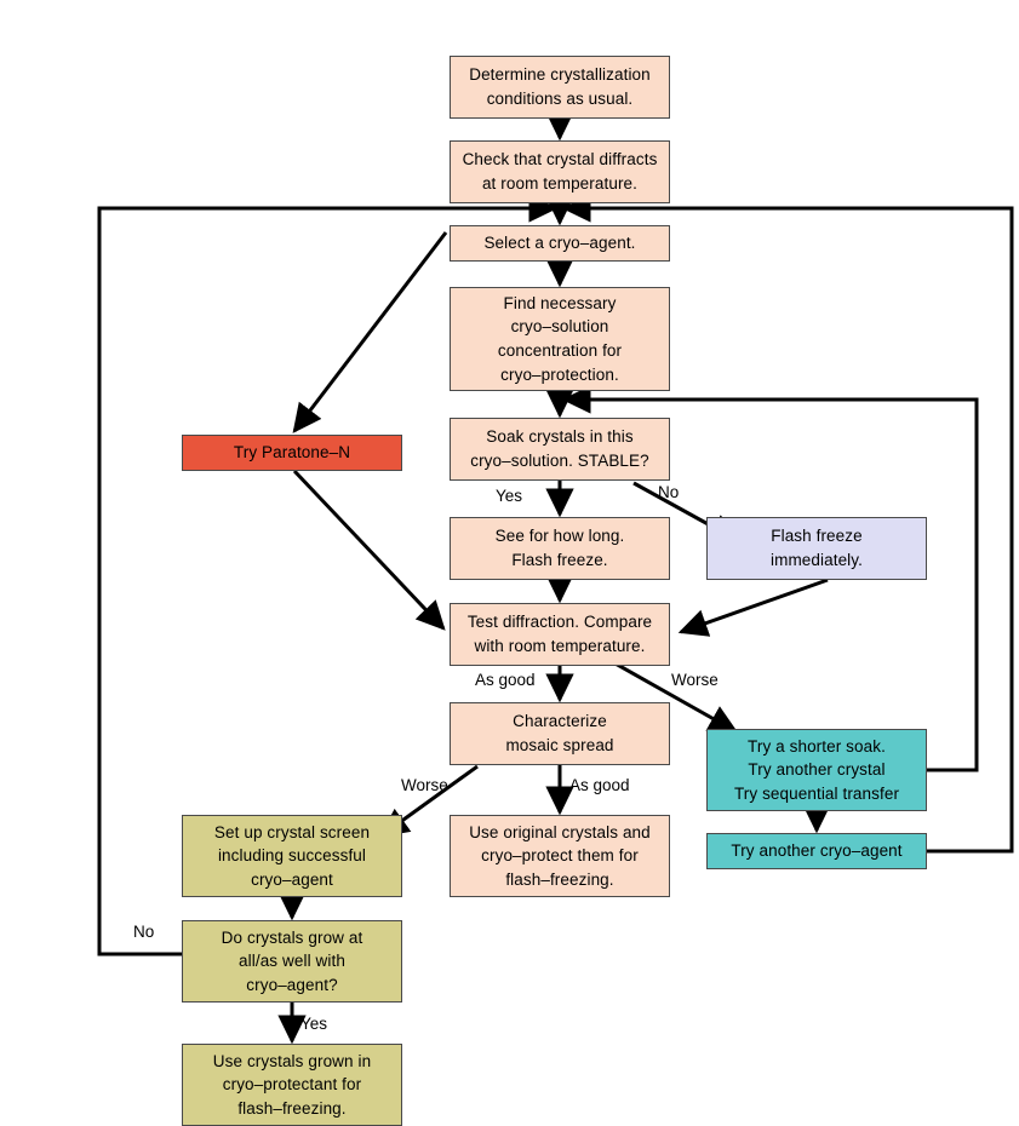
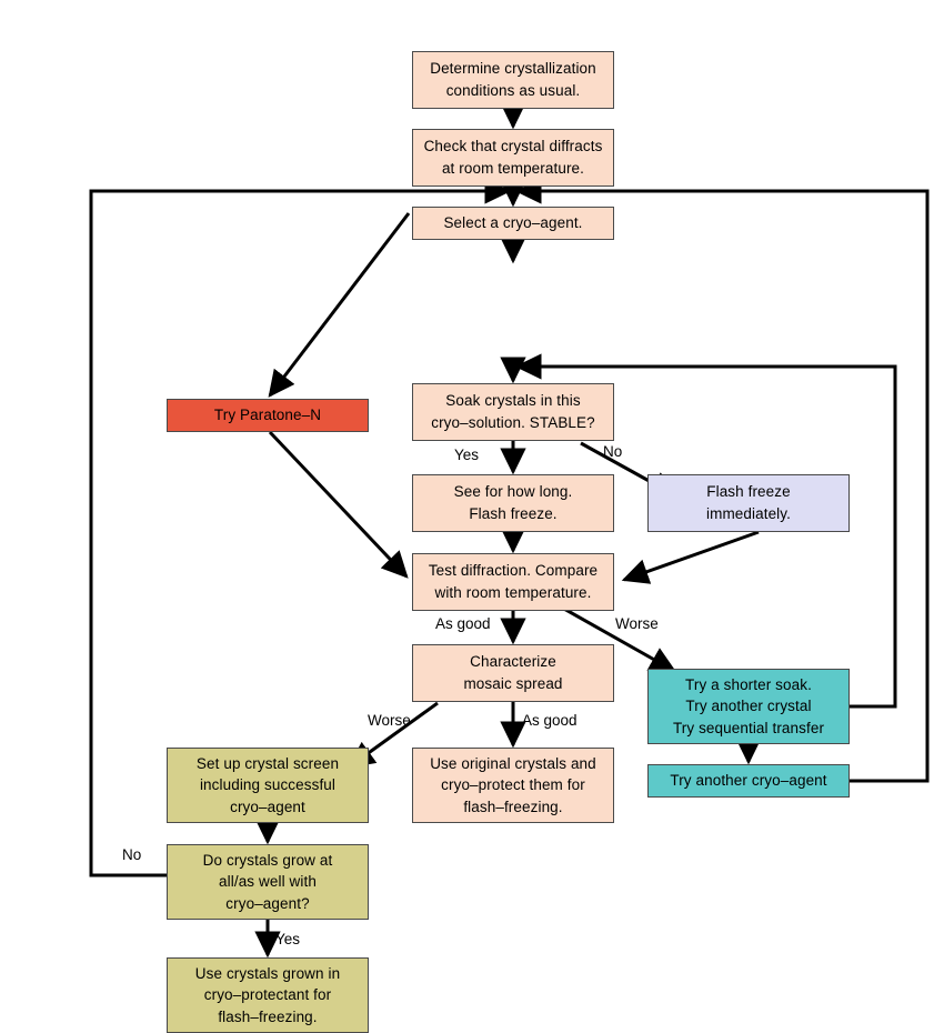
  Determine crystallization
  conditions as usual.
  Check that crystal diffracts
  at room temperature.
  Select a cryo–agent.
- Find necessary
- cryo–solution
- concentration for
- cryo–protection.
  Try Paratone–N
  Soak crystals in this
  cryo–solution. STABLE?
  Flash freeze
  immediately.
  See for how long.
  Flash freeze.
  Test diffraction. Compare
  with room temperature.
  Characterize
  mosaic spread
  Try a shorter soak.
  Try another crystal
  Try sequential transfer
  Set up crystal screen
  including successful
  cryo–agent
  Use original crystals and
  cryo–protect them for
  flash–freezing.
  Try another cryo–agent
  Do crystals grow at
  all/as well with
  cryo–agent?
  Use crystals grown in
  cryo–protectant for
  flash–freezing.
  Yes
  No
  As good
  Worse
  Worse
  As good
  No
  Yes
